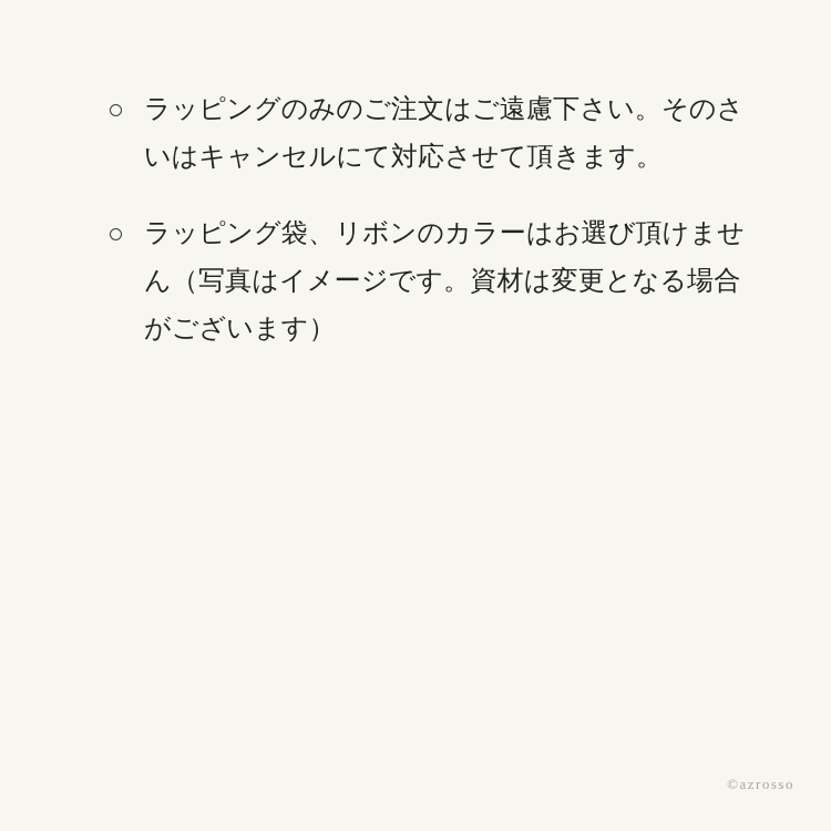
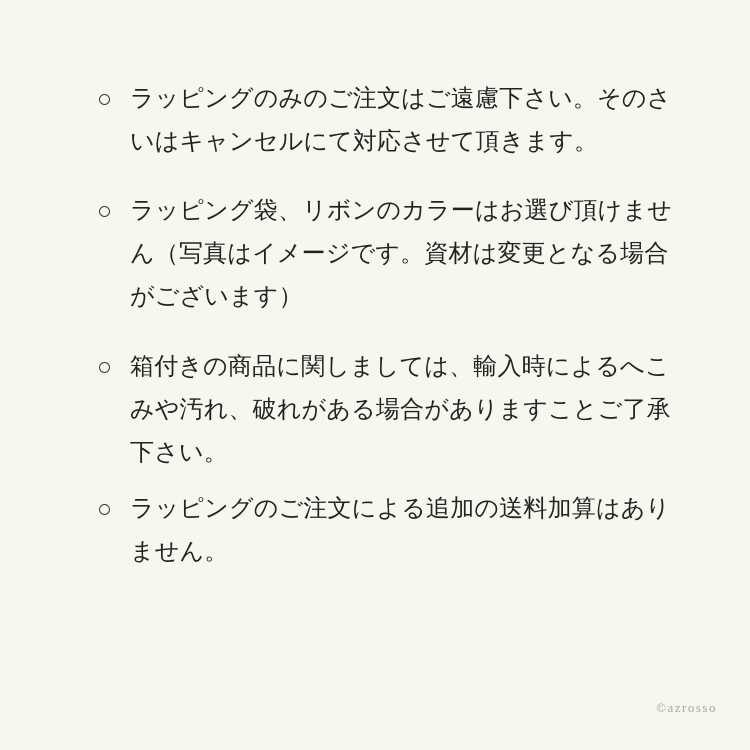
  ラッピングのみのご注文はご遠慮下さい。そのさ
  いはキャンセルにて対応させて頂きます。
  ラッピング袋、リボンのカラーはお選び頂けませ
  ん（写真はイメージです。資材は変更となる場合
  がございます）
+ 箱付きの商品に関しましては、輸入時によるへこ
+ みや汚れ、破れがある場合がありますことご了承
+ 下さい。
+ ラッピングのご注文による追加の送料加算はあり
+ ません。
  ©azrosso
